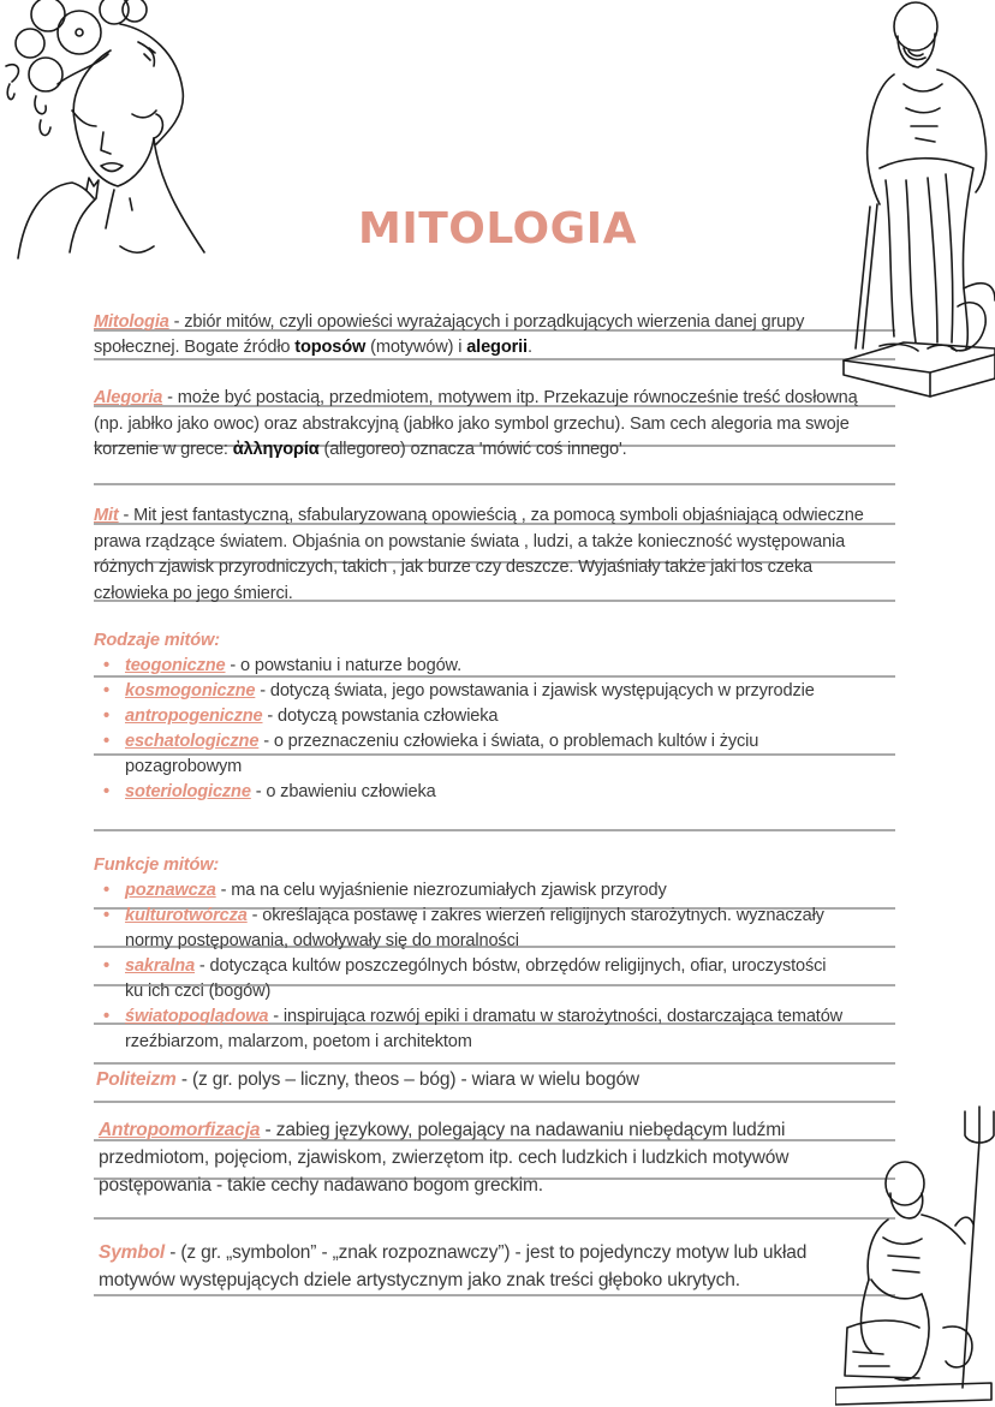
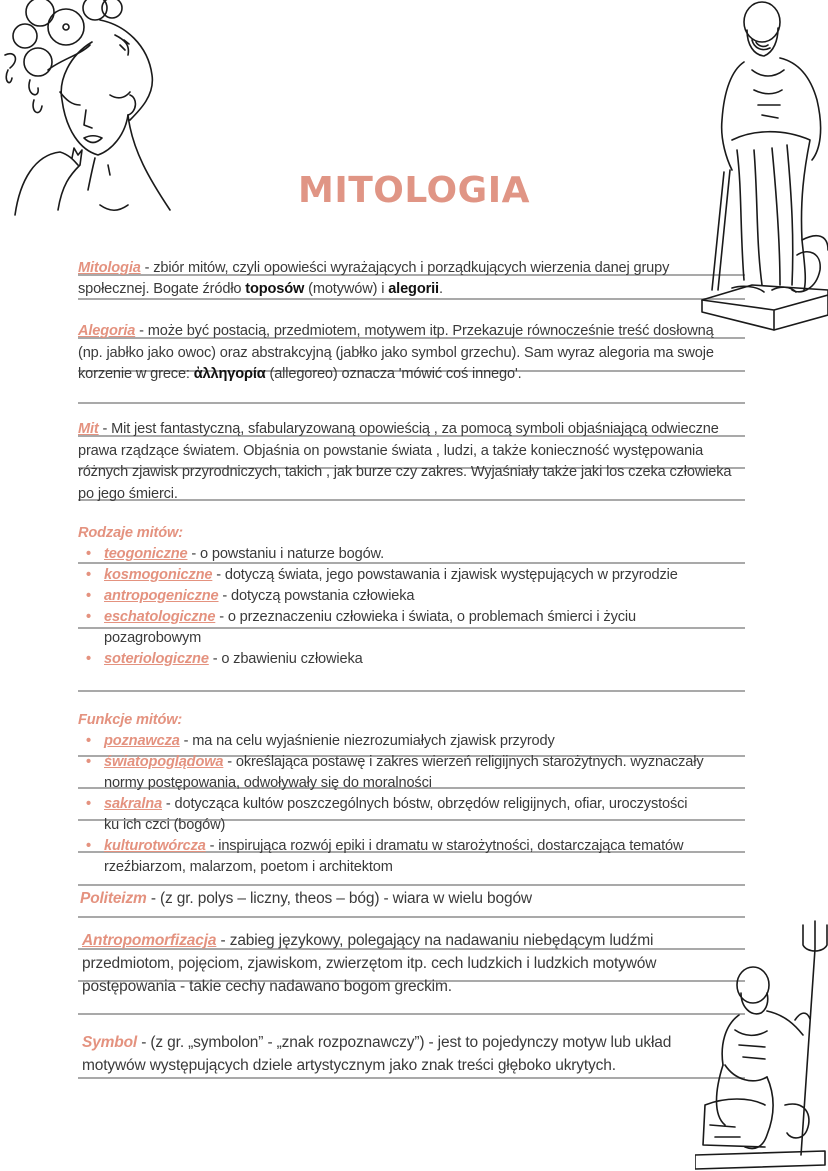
  MITOLOGIA
  Mitologia - zbiór mitów, czyli opowieści wyrażających i porządkujących wierzenia danej grupy społecznej. Bogate źródło toposów (motywów) i alegorii.
- Alegoria - może być postacią, przedmiotem, motywem itp. Przekazuje równocześnie treść dosłowną (np. jabłko jako owoc) oraz abstrakcyjną (jabłko jako symbol grzechu). Sam cech alegoria ma swoje korzenie w grece: ἀλληγορία (allegoreo) oznacza 'mówić coś innego'.
+ Alegoria - może być postacią, przedmiotem, motywem itp. Przekazuje równocześnie treść dosłowną (np. jabłko jako owoc) oraz abstrakcyjną (jabłko jako symbol grzechu). Sam wyraz alegoria ma swoje korzenie w grece: ἀλληγορία (allegoreo) oznacza 'mówić coś innego'.
- Mit - Mit jest fantastyczną, sfabularyzowaną opowieścią , za pomocą symboli objaśniającą odwieczne prawa rządzące światem. Objaśnia on powstanie świata , ludzi, a także konieczność występowania różnych zjawisk przyrodniczych, takich , jak burze czy deszcze. Wyjaśniały także jaki los czeka człowieka po jego śmierci.
+ Mit - Mit jest fantastyczną, sfabularyzowaną opowieścią , za pomocą symboli objaśniającą odwieczne prawa rządzące światem. Objaśnia on powstanie świata , ludzi, a także konieczność występowania różnych zjawisk przyrodniczych, takich , jak burze czy zakres. Wyjaśniały także jaki los czeka człowieka po jego śmierci.
  Rodzaje mitów:
  teogoniczne - o powstaniu i naturze bogów.
  kosmogoniczne - dotyczą świata, jego powstawania i zjawisk występujących w przyrodzie
  antropogeniczne - dotyczą powstania człowieka
- eschatologiczne - o przeznaczeniu człowieka i świata, o problemach kultów i życiu pozagrobowym
+ eschatologiczne - o przeznaczeniu człowieka i świata, o problemach śmierci i życiu pozagrobowym
  soteriologiczne - o zbawieniu człowieka
  Funkcje mitów:
  poznawcza - ma na celu wyjaśnienie niezrozumiałych zjawisk przyrody
- kulturotwórcza - określająca postawę i zakres wierzeń religijnych starożytnych. wyznaczały normy postępowania, odwoływały się do moralności
+ światopoglądowa - określająca postawę i zakres wierzeń religijnych starożytnych. wyznaczały normy postępowania, odwoływały się do moralności
  sakralna - dotycząca kultów poszczególnych bóstw, obrzędów religijnych, ofiar, uroczystości ku ich czci (bogów)
- światopoglądowa - inspirująca rozwój epiki i dramatu w starożytności, dostarczająca tematów rzeźbiarzom, malarzom, poetom i architektom
+ kulturotwórcza - inspirująca rozwój epiki i dramatu w starożytności, dostarczająca tematów rzeźbiarzom, malarzom, poetom i architektom
  Politeizm - (z gr. polys – liczny, theos – bóg) - wiara w wielu bogów
  Antropomorfizacja - zabieg językowy, polegający na nadawaniu niebędącym ludźmi przedmiotom, pojęciom, zjawiskom, zwierzętom itp. cech ludzkich i ludzkich motywów postępowania - takie cechy nadawano bogom greckim.
  Symbol - (z gr. „symbolon” - „znak rozpoznawczy”) - jest to pojedynczy motyw lub układ motywów występujących dziele artystycznym jako znak treści głęboko ukrytych.
